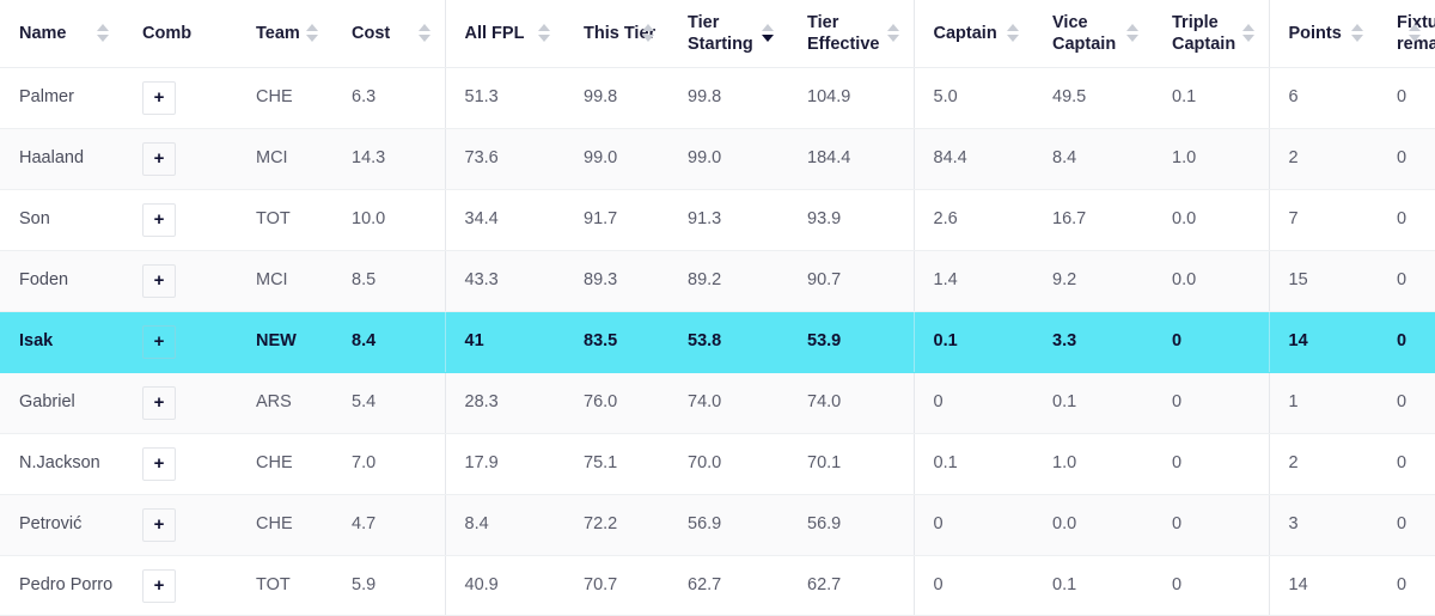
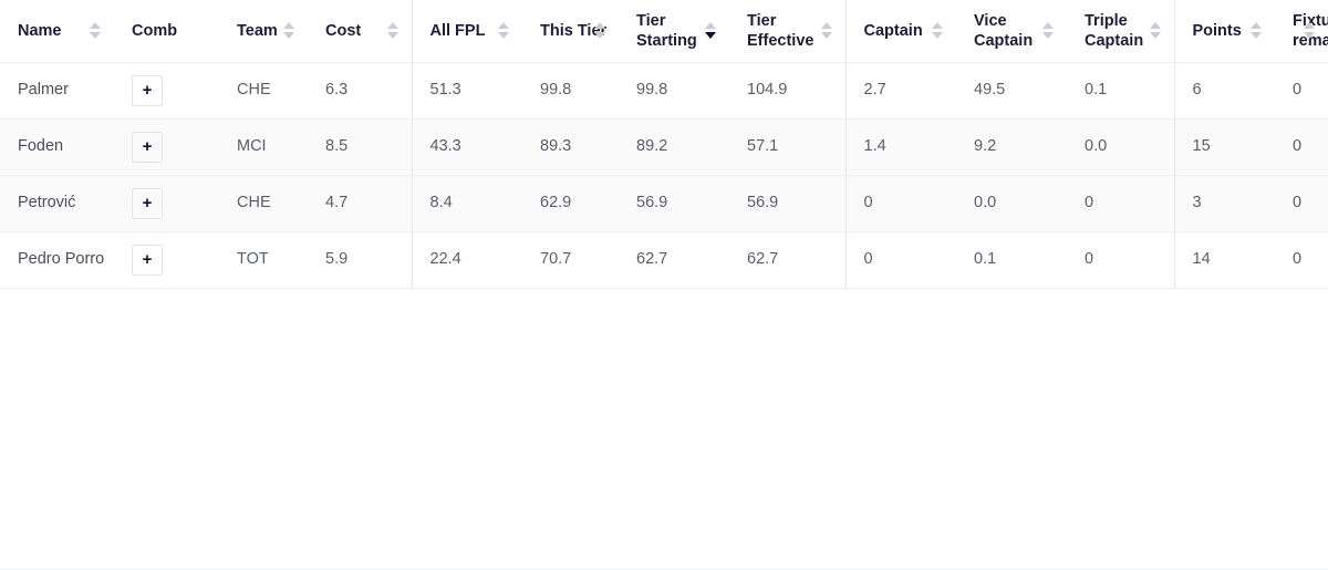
  Name	Comb	Team	Cost	All FPL	This Tier	Tier Starting	Tier Effective	Captain	Vice Captain	Triple Captain	Points	Fixtu rema
- Palmer	+	CHE	6.3	51.3	99.8	99.8	104.9	5.0	49.5	0.1	6	0
+ Palmer	+	CHE	6.3	51.3	99.8	99.8	104.9	2.7	49.5	0.1	6	0
- Haaland	+	MCI	14.3	73.6	99.0	99.0	184.4	84.4	8.4	1.0	2	0
- Son	+	TOT	10.0	34.4	91.7	91.3	93.9	2.6	16.7	0.0	7	0
- Foden	+	MCI	8.5	43.3	89.3	89.2	90.7	1.4	9.2	0.0	15	0
+ Foden	+	MCI	8.5	43.3	89.3	89.2	57.1	1.4	9.2	0.0	15	0
- Isak	+	NEW	8.4	41	83.5	53.8	53.9	0.1	3.3	0	14	0
- Gabriel	+	ARS	5.4	28.3	76.0	74.0	74.0	0	0.1	0	1	0
- N.Jackson	+	CHE	7.0	17.9	75.1	70.0	70.1	0.1	1.0	0	2	0
- Petrović	+	CHE	4.7	8.4	72.2	56.9	56.9	0	0.0	0	3	0
+ Petrović	+	CHE	4.7	8.4	62.9	56.9	56.9	0	0.0	0	3	0
- Pedro Porro	+	TOT	5.9	40.9	70.7	62.7	62.7	0	0.1	0	14	0
+ Pedro Porro	+	TOT	5.9	22.4	70.7	62.7	62.7	0	0.1	0	14	0
